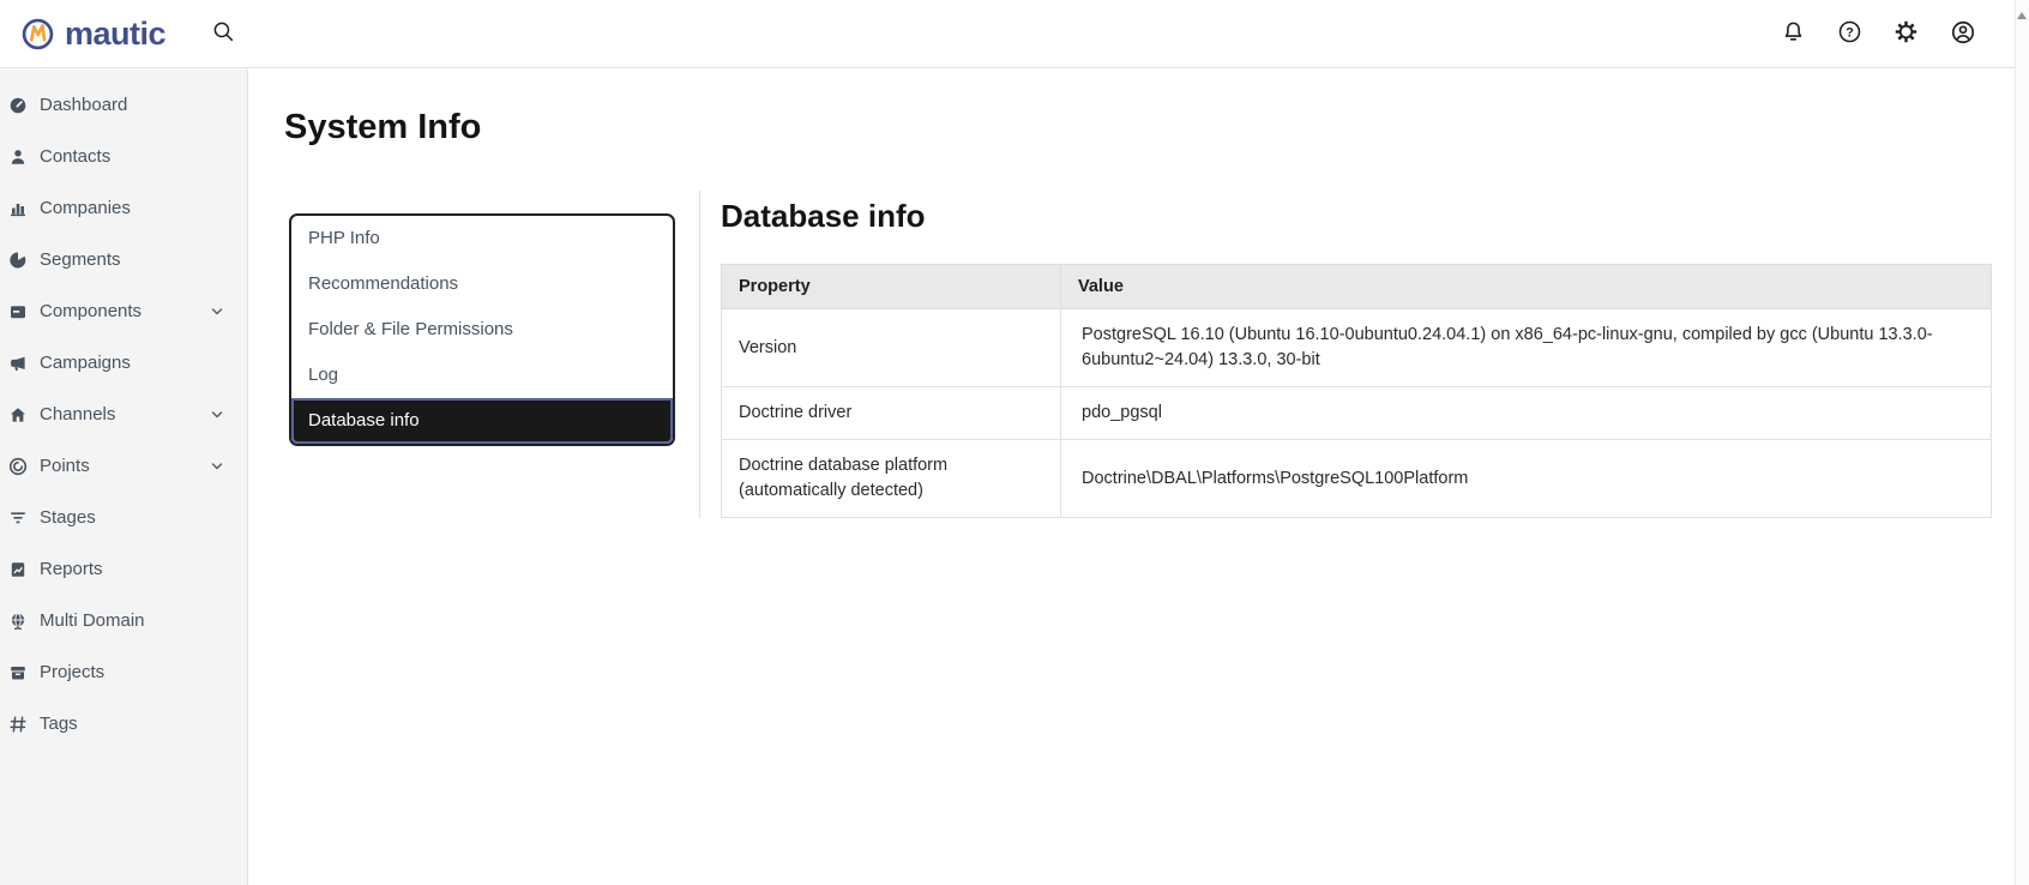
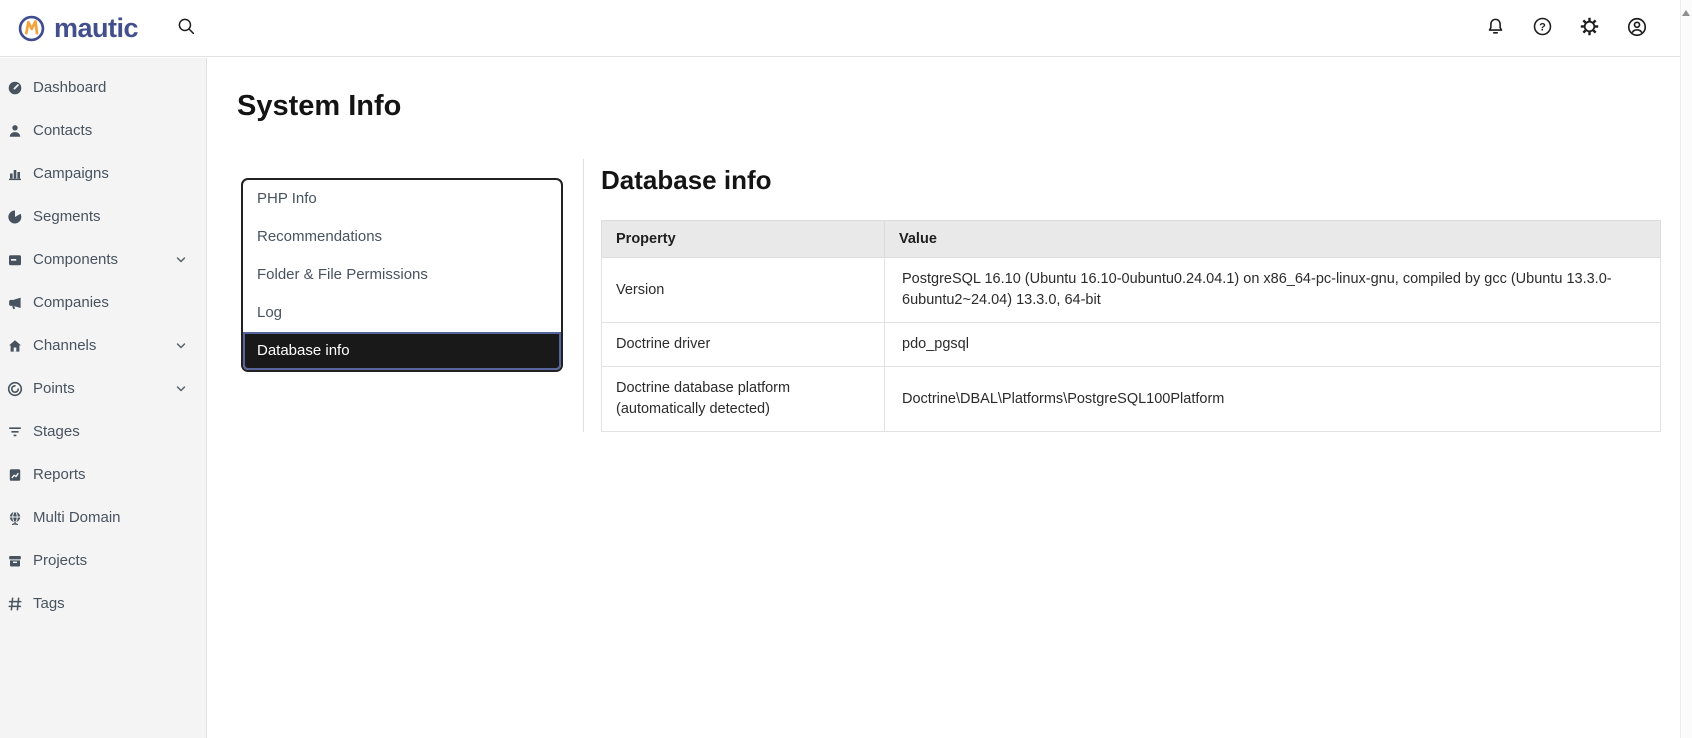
  mautic
  ?
  Dashboard
  Contacts
- Companies
+ Campaigns
  Segments
  Components
- Campaigns
+ Companies
  Channels
  Points
  Stages
  Reports
  Multi Domain
  Projects
  Tags
  System Info
  PHP Info
  Recommendations
  Folder & File Permissions
  Log
  Database info
  Database info
  Property	Value
- Version	PostgreSQL 16.10 (Ubuntu 16.10-0ubuntu0.24.04.1) on x86_64-pc-linux-gnu, compiled by gcc (Ubuntu 13.3.0-6ubuntu2~24.04) 13.3.0, 30-bit
+ Version	PostgreSQL 16.10 (Ubuntu 16.10-0ubuntu0.24.04.1) on x86_64-pc-linux-gnu, compiled by gcc (Ubuntu 13.3.0-6ubuntu2~24.04) 13.3.0, 64-bit
  Doctrine driver	pdo_pgsql
  Doctrine database platform (automatically detected)	Doctrine\DBAL\Platforms\PostgreSQL100Platform
